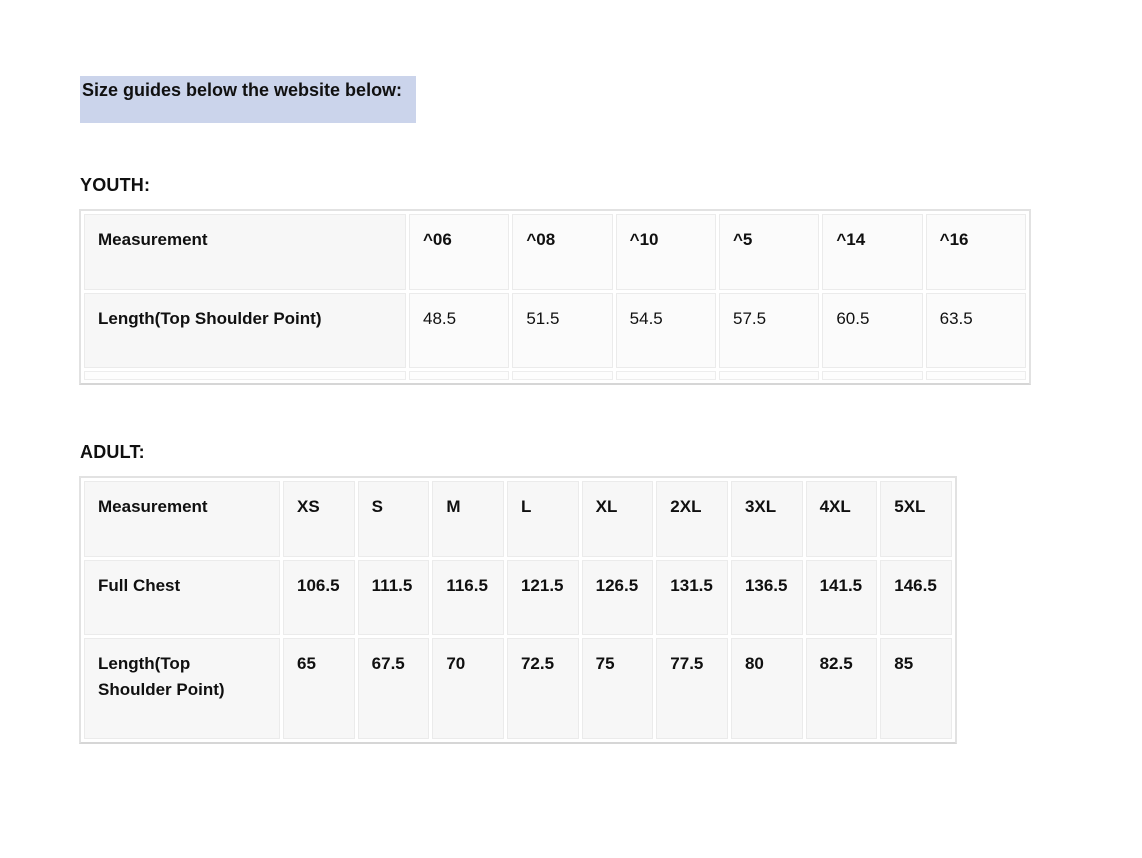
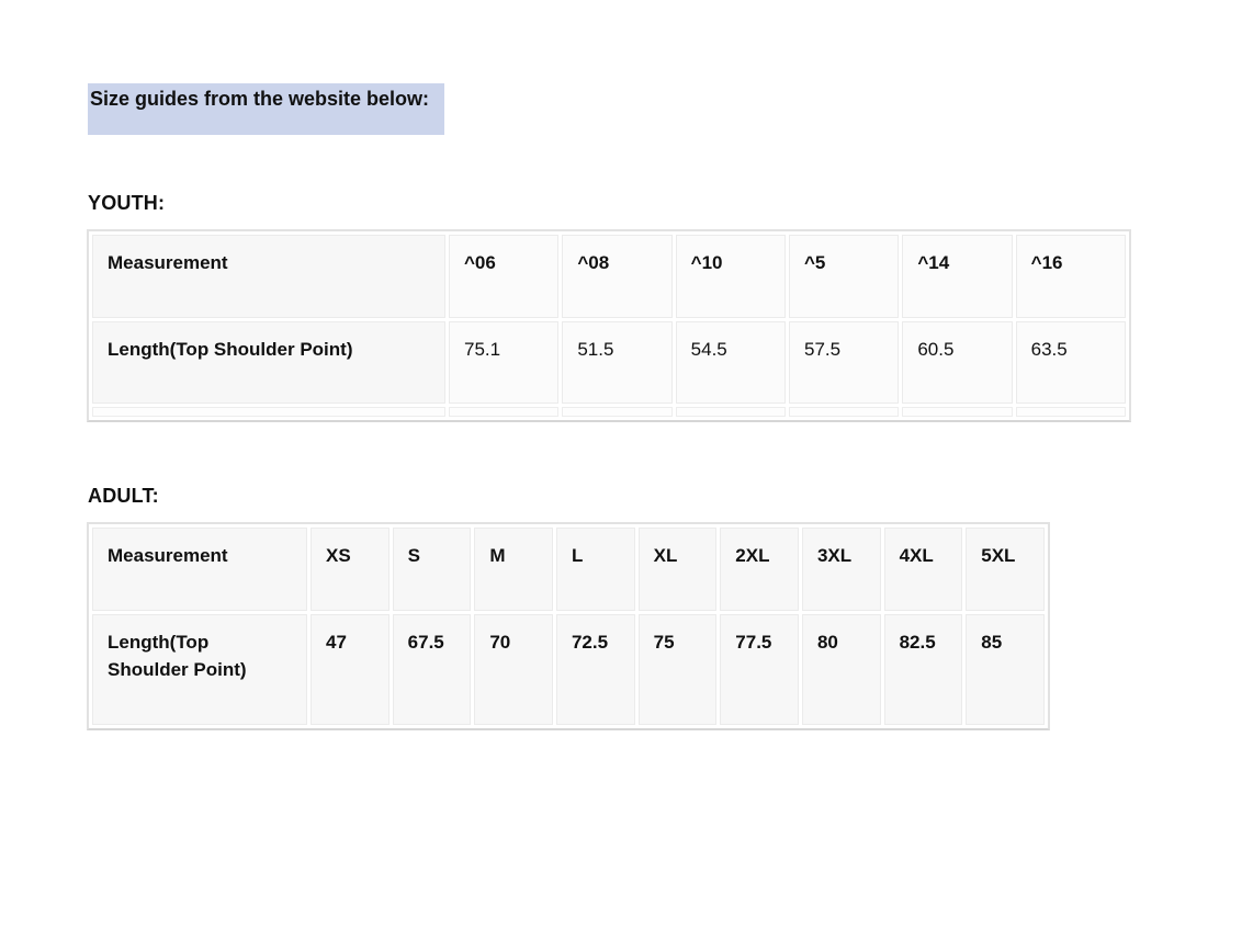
- Size guides below the website below:
+ Size guides from the website below:
  YOUTH:
  Measurement	^06	^08	^10	^5	^14	^16
- Length(Top Shoulder Point)	48.5	51.5	54.5	57.5	60.5	63.5
+ Length(Top Shoulder Point)	75.1	51.5	54.5	57.5	60.5	63.5
  ADULT:
  Measurement	XS	S	M	L	XL	2XL	3XL	4XL	5XL
- Full Chest	106.5	111.5	116.5	121.5	126.5	131.5	136.5	141.5	146.5
- Length(Top Shoulder Point)	65	67.5	70	72.5	75	77.5	80	82.5	85
+ Length(Top Shoulder Point)	47	67.5	70	72.5	75	77.5	80	82.5	85
